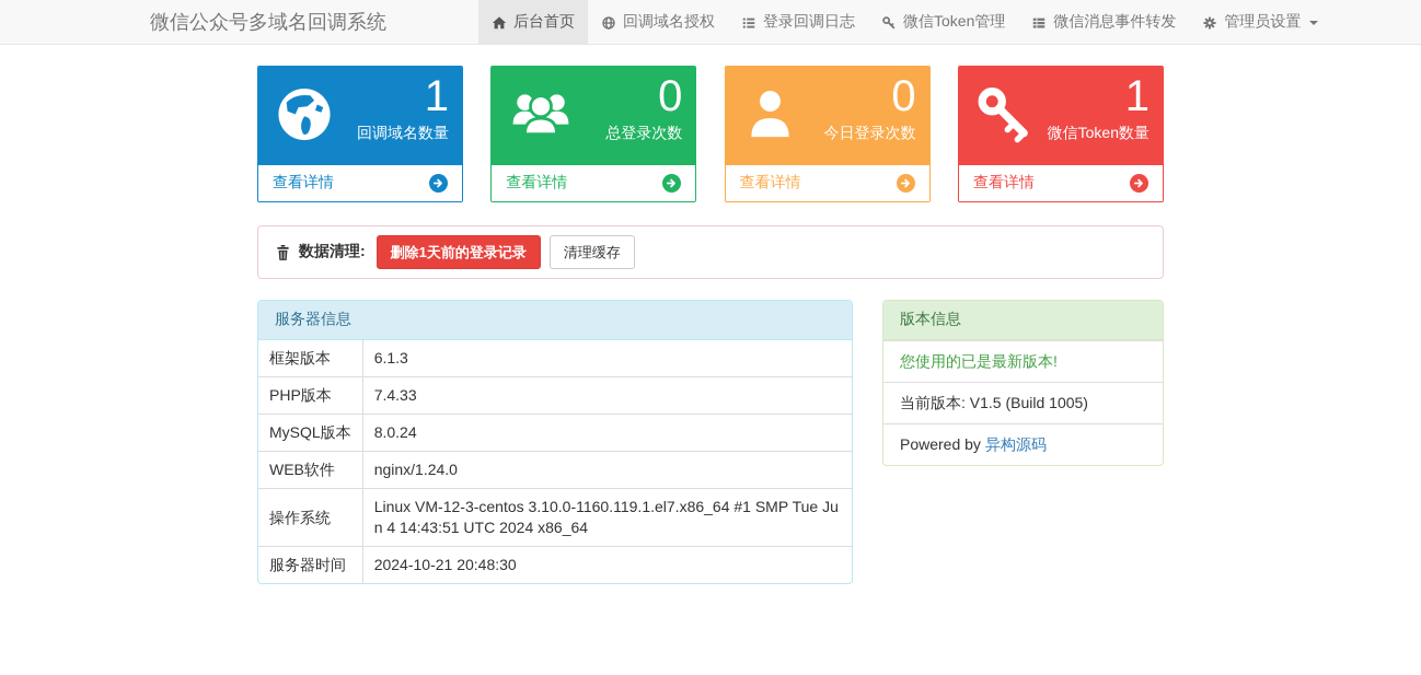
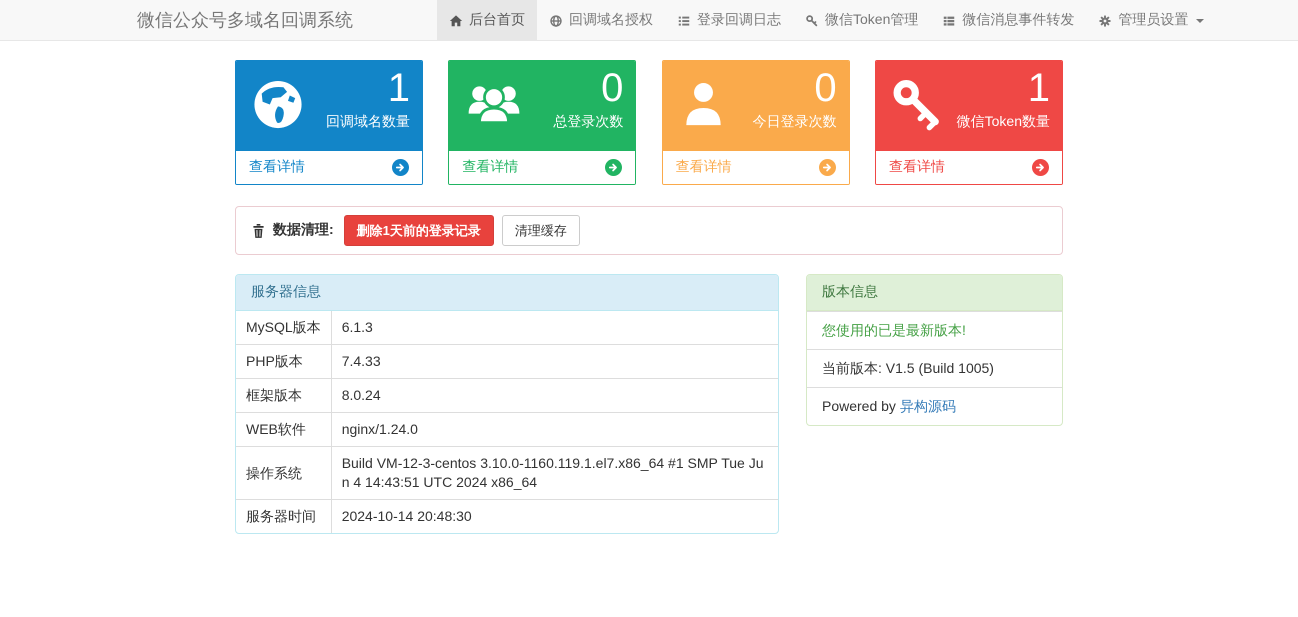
  微信公众号多域名回调系统
  后台首页
  回调域名授权
  登录回调日志
  微信Token管理
  微信消息事件转发
  管理员设置
  1
  回调域名数量
  查看详情
  0
  总登录次数
  查看详情
  0
  今日登录次数
  查看详情
  1
  微信Token数量
  查看详情
  数据清理:
  删除1天前的登录记录
  清理缓存
  服务器信息
- 框架版本	6.1.3
+ MySQL版本	6.1.3
  PHP版本	7.4.33
- MySQL版本	8.0.24
+ 框架版本	8.0.24
  WEB软件	nginx/1.24.0
- 操作系统	Linux VM-12-3-centos 3.10.0-1160.119.1.el7.x86_64 #1 SMP Tue Jun 4 14:43:51 UTC 2024 x86_64
+ 操作系统	Build VM-12-3-centos 3.10.0-1160.119.1.el7.x86_64 #1 SMP Tue Jun 4 14:43:51 UTC 2024 x86_64
- 服务器时间	2024-10-21 20:48:30
+ 服务器时间	2024-10-14 20:48:30
  版本信息
  您使用的已是最新版本!
  当前版本: V1.5 (Build 1005)
  Powered by 异构源码
